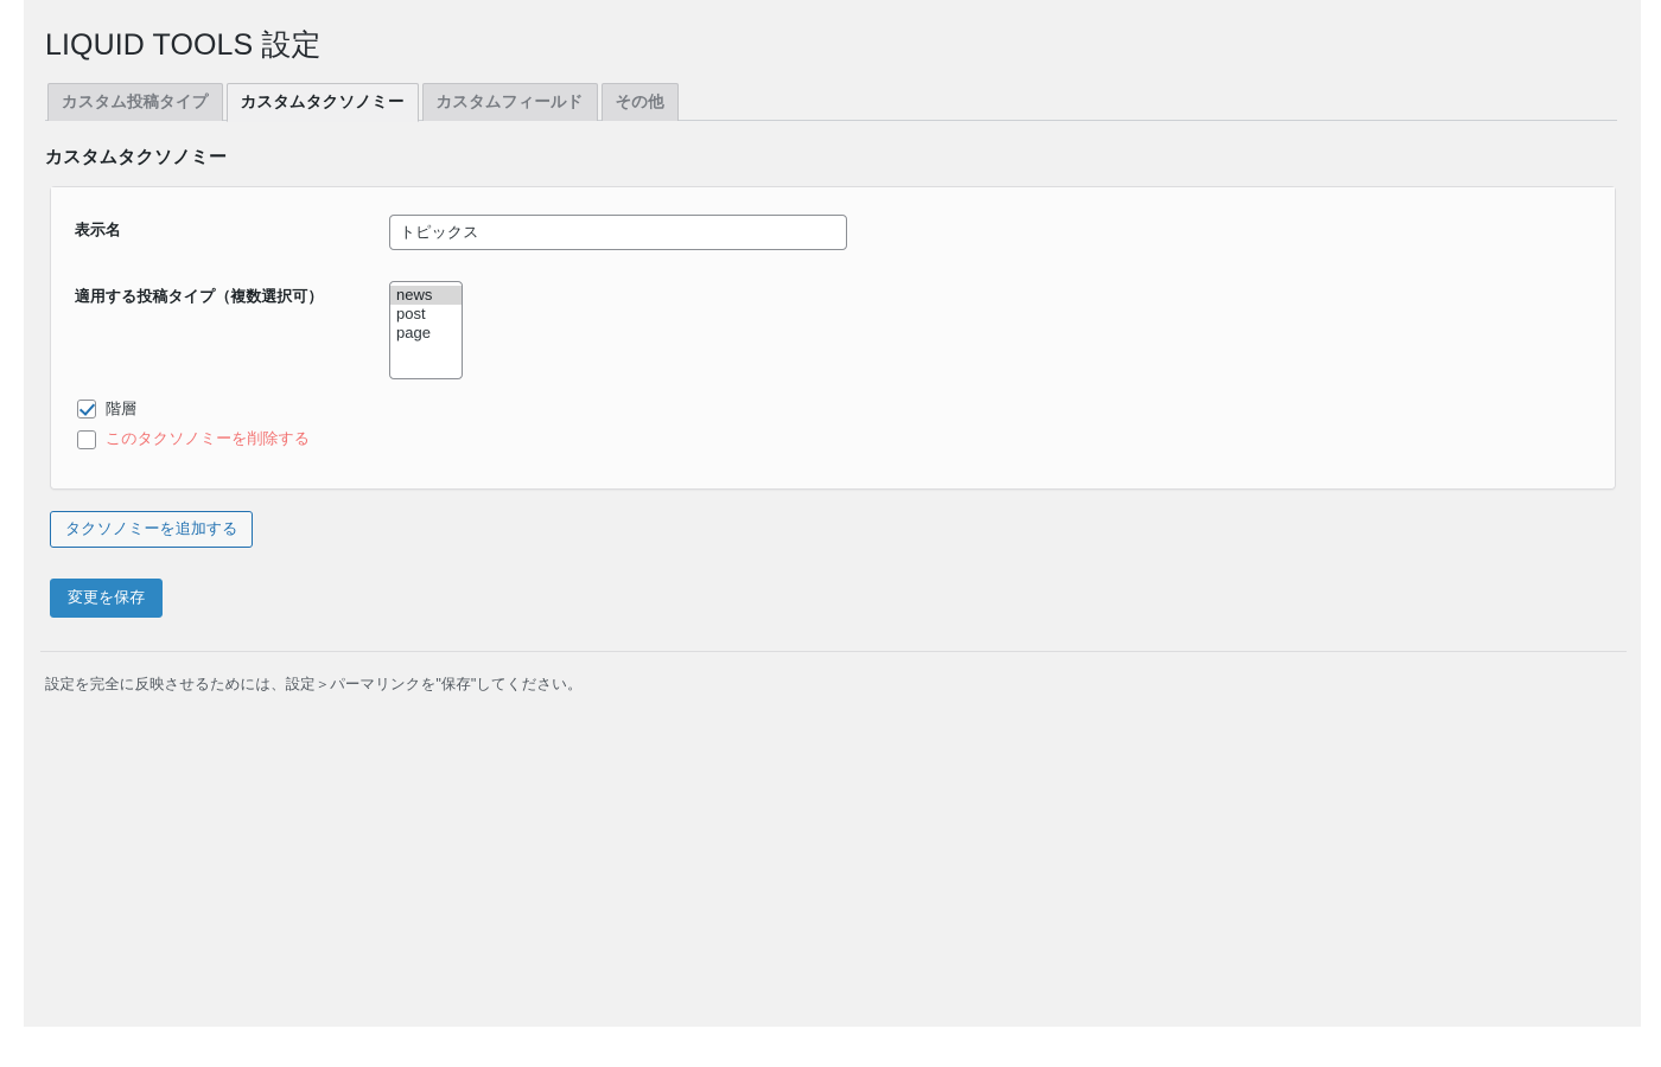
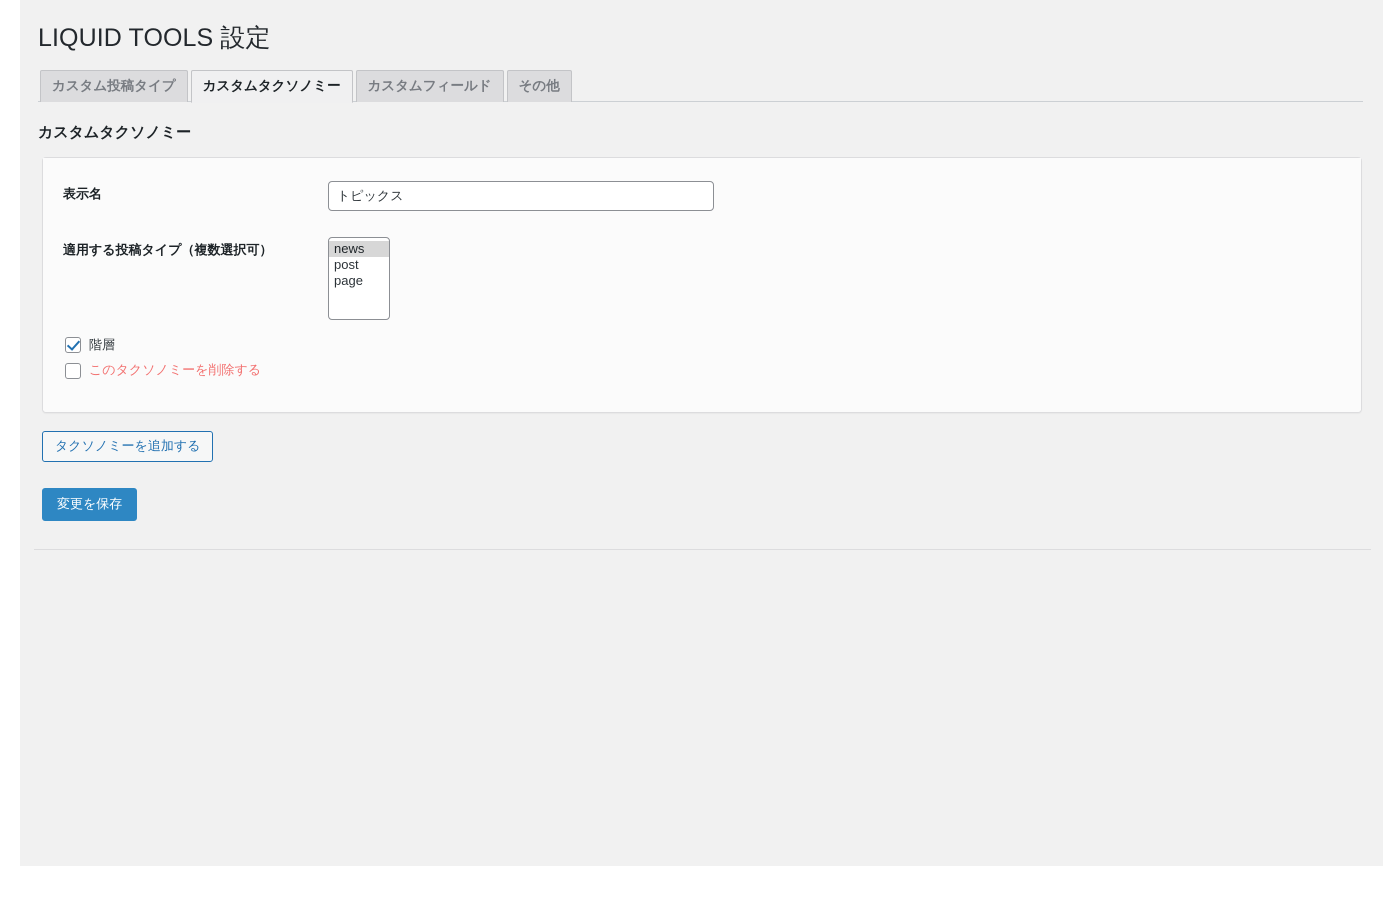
  LIQUID TOOLS 設定
  カスタム投稿タイプ カスタムタクソノミー カスタムフィールド その他
  カスタムタクソノミー
  表示名	トピックス
  適用する投稿タイプ（複数選択可）	news post page
  階層
  このタクソノミーを削除する
  タクソノミーを追加する
  変更を保存
- 設定を完全に反映させるためには、設定＞パーマリンクを"保存"してください。
